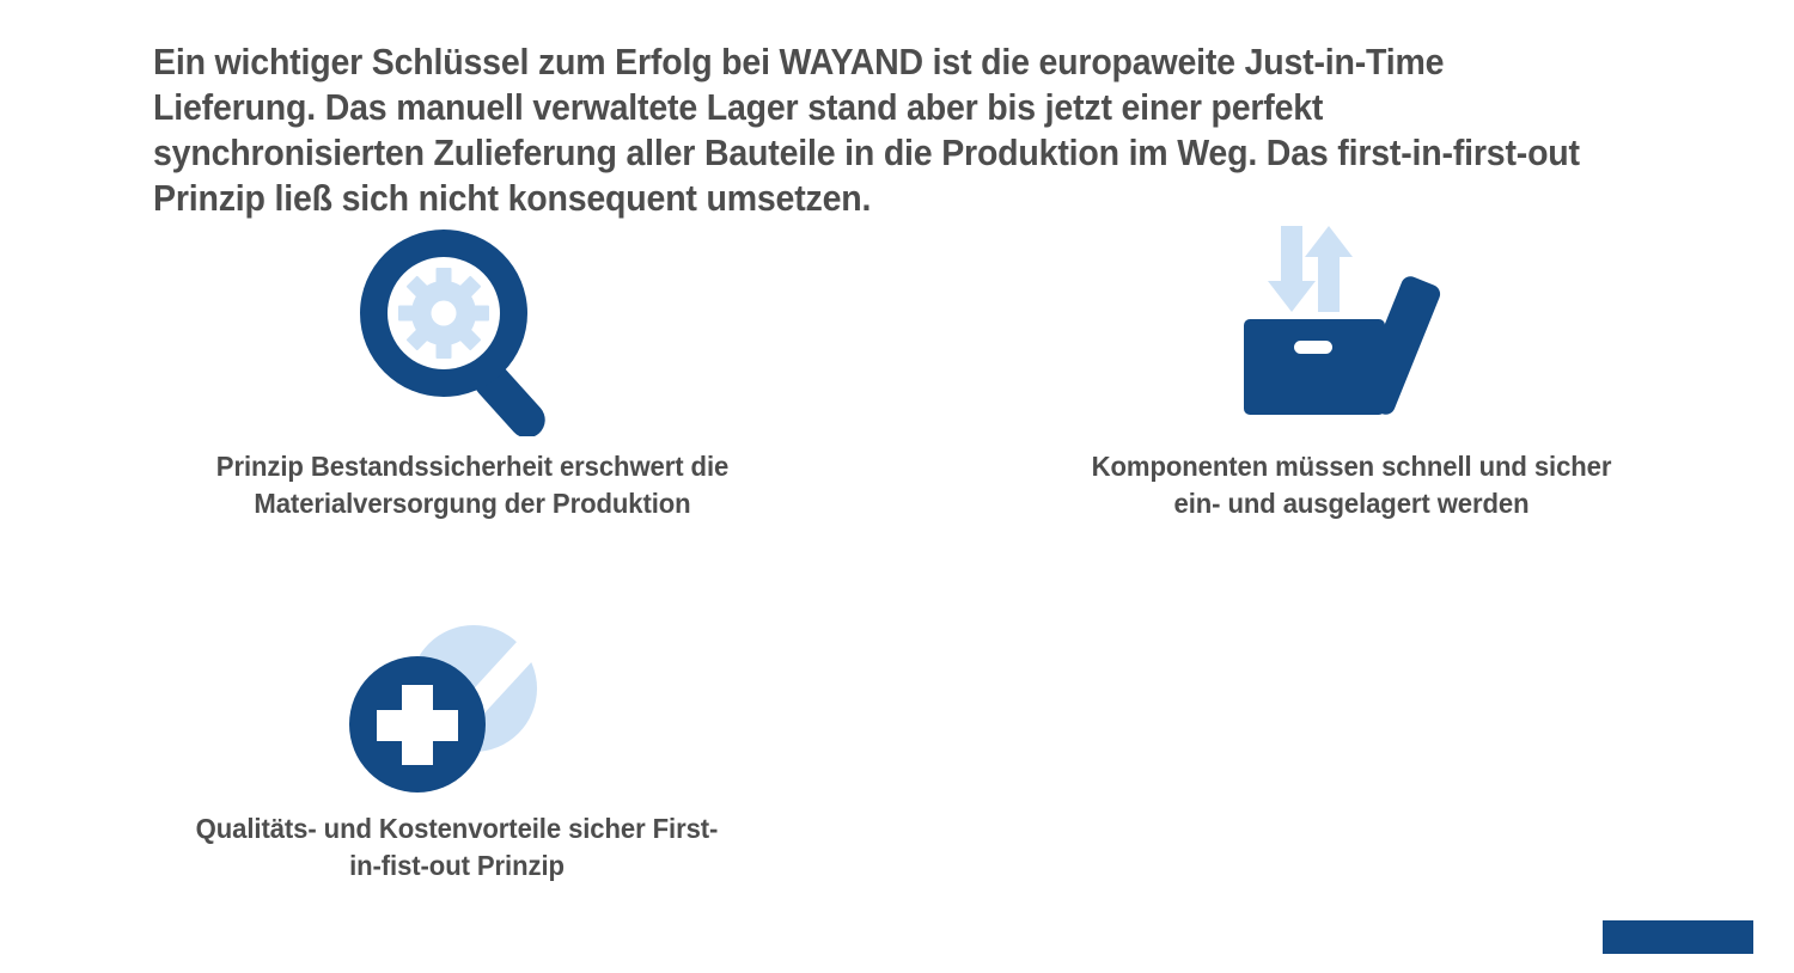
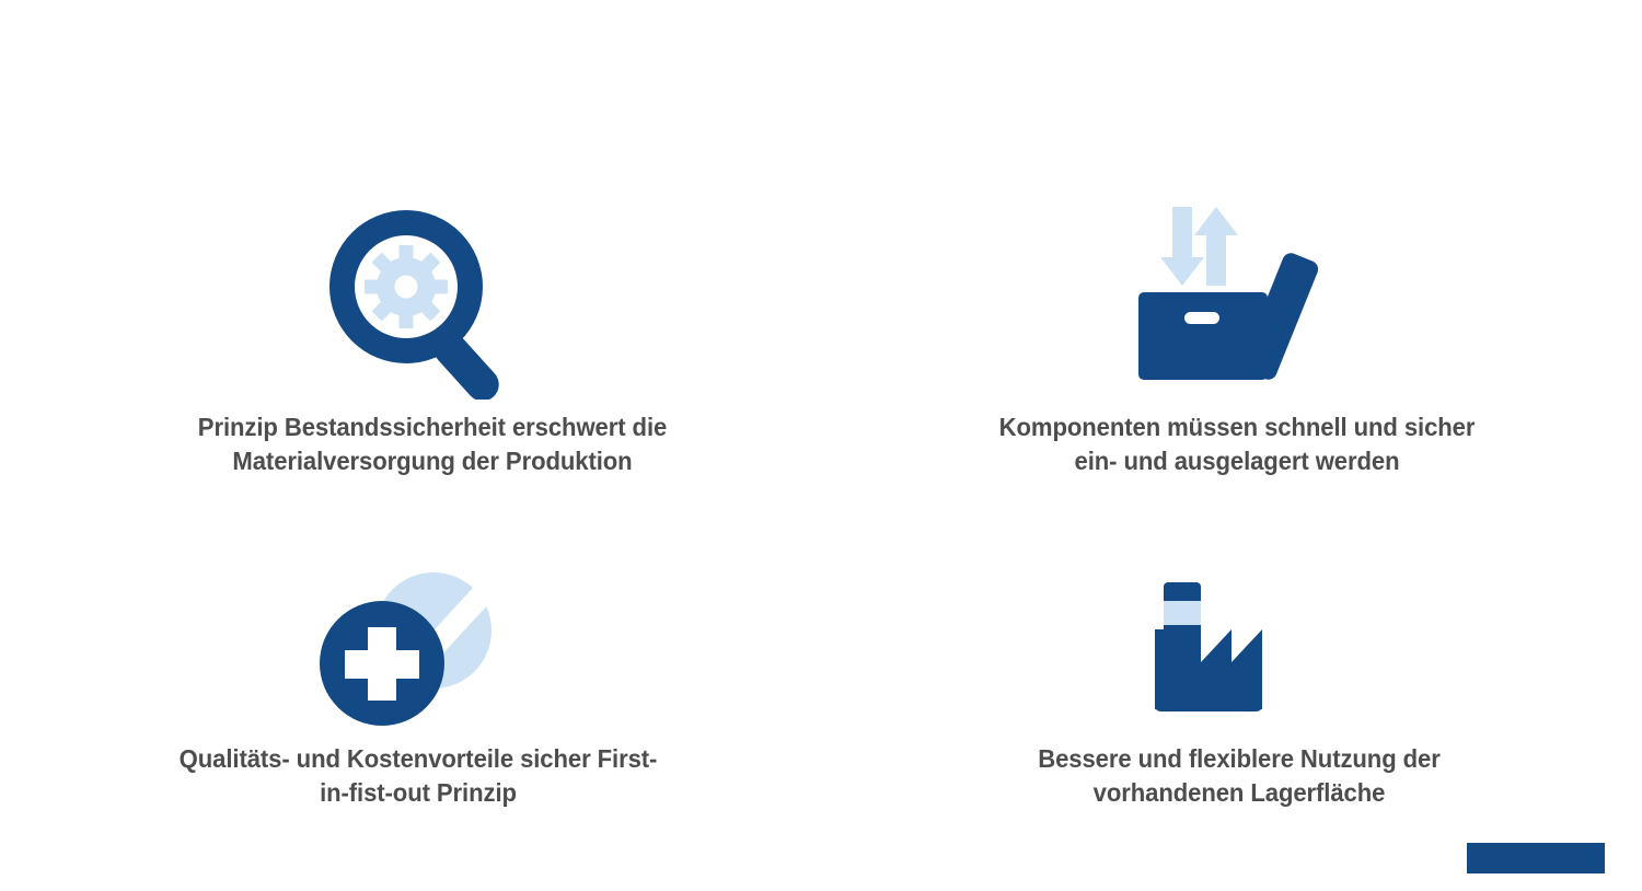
- Ein wichtiger Schlüssel zum Erfolg bei WAYAND ist die europaweite Just-in-Time Lieferung. Das manuell verwaltete Lager stand aber bis jetzt einer perfekt synchronisierten Zulieferung aller Bauteile in die Produktion im Weg. Das first-in-first-out Prinzip ließ sich nicht konsequent umsetzen.
  Prinzip Bestandssicherheit erschwert die Materialversorgung der Produktion
  Komponenten müssen schnell und sicher ein- und ausgelagert werden
  Qualitäts- und Kostenvorteile sicher First-in-fist-out Prinzip
+ Bessere und flexiblere Nutzung der vorhandenen Lagerfläche
